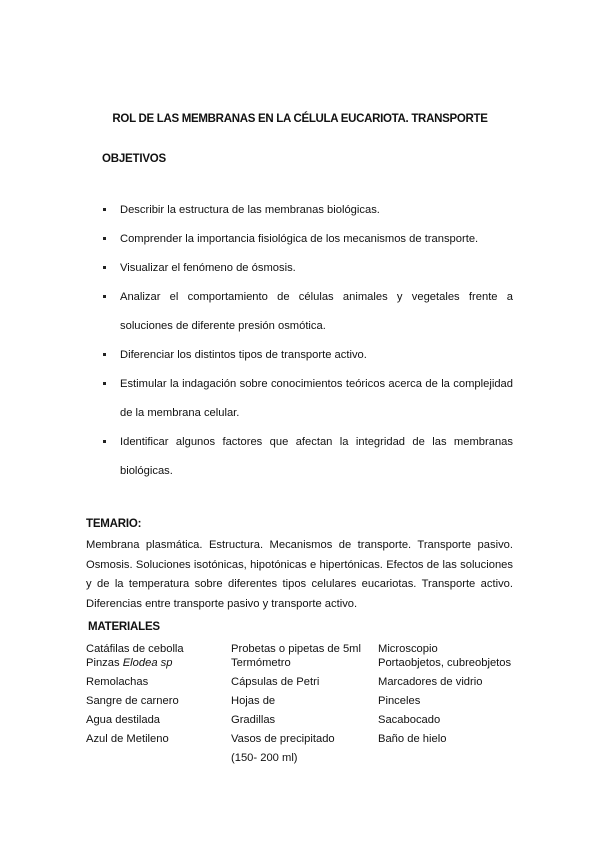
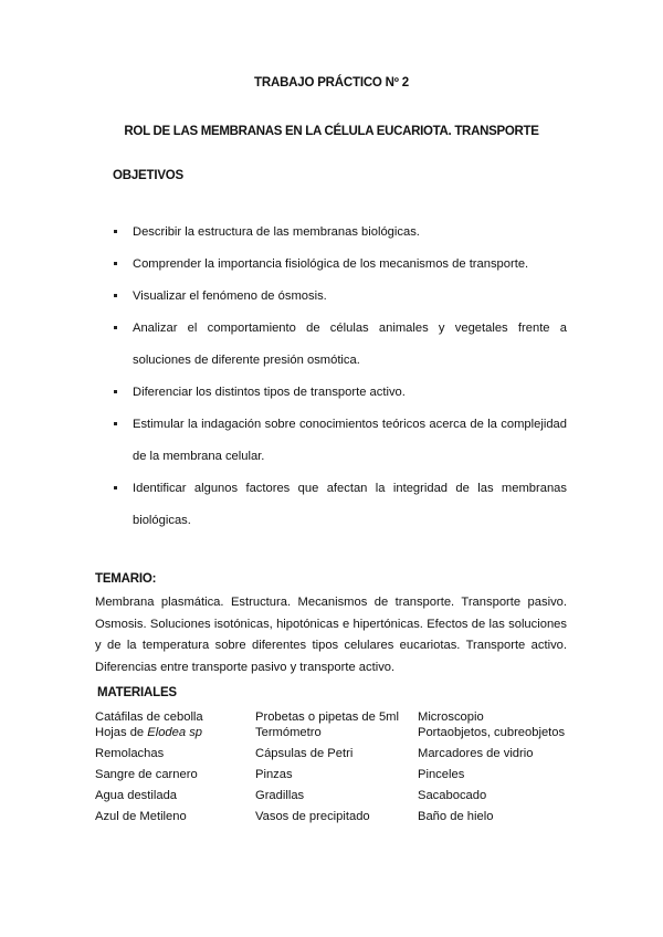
+ TRABAJO PRÁCTICO Nº 2
  ROL DE LAS MEMBRANAS EN LA CÉLULA EUCARIOTA. TRANSPORTE
  OBJETIVOS
  Describir la estructura de las membranas biológicas.
  Comprender la importancia fisiológica de los mecanismos de transporte.
  Visualizar el fenómeno de ósmosis.
  Analizar el comportamiento de células animales y vegetales frente a soluciones de diferente presión osmótica.
  Diferenciar los distintos tipos de transporte activo.
  Estimular la indagación sobre conocimientos teóricos acerca de la complejidad de la membrana celular.
  Identificar algunos factores que afectan la integridad de las membranas biológicas.
  TEMARIO:
  Membrana plasmática. Estructura. Mecanismos de transporte. Transporte pasivo. Osmosis. Soluciones isotónicas, hipotónicas e hipertónicas. Efectos de las soluciones y de la temperatura sobre diferentes tipos celulares eucariotas. Transporte activo. Diferencias entre transporte pasivo y transporte activo.
  MATERIALES
  Catáfilas de cebolla
- Pinzas Elodea sp
+ Hojas de Elodea sp
  Remolachas
  Sangre de carnero
  Agua destilada
  Azul de Metileno
  Probetas o pipetas de 5ml
  Termómetro
  Cápsulas de Petri
- Hojas de
+ Pinzas
  Gradillas
  Vasos de precipitado
- (150- 200 ml)
  Microscopio
  Portaobjetos, cubreobjetos
  Marcadores de vidrio
  Pinceles
  Sacabocado
  Baño de hielo
